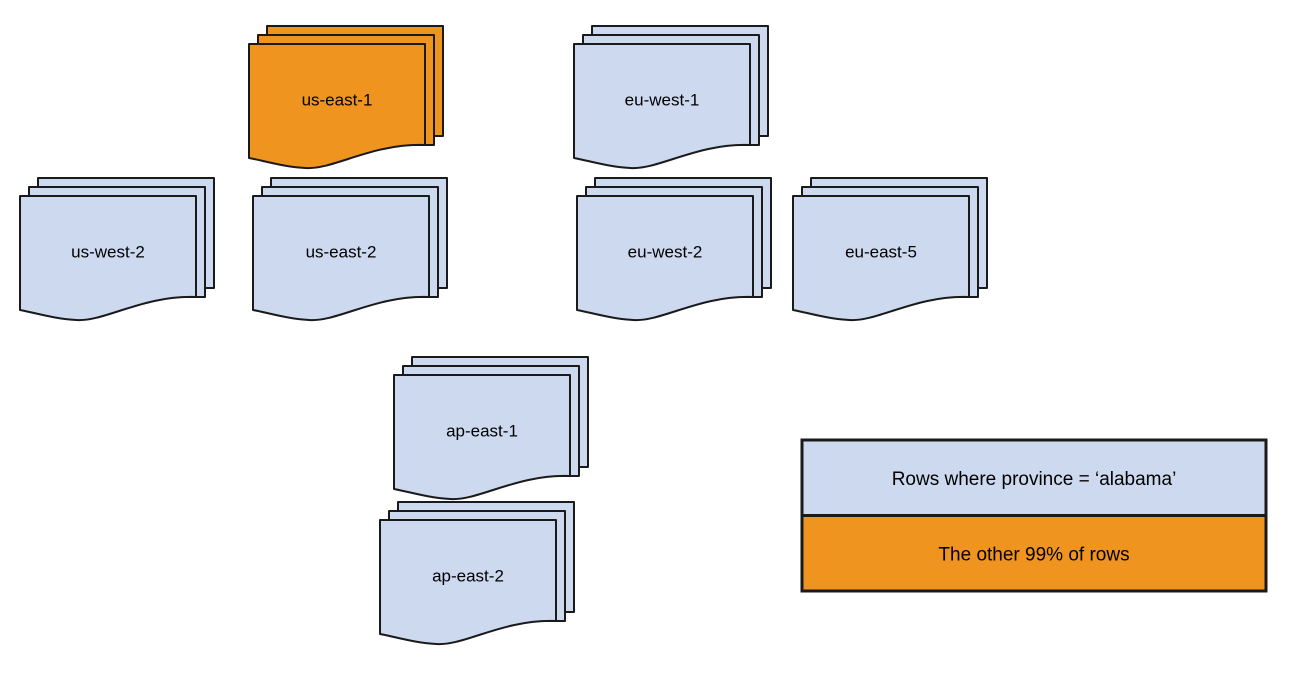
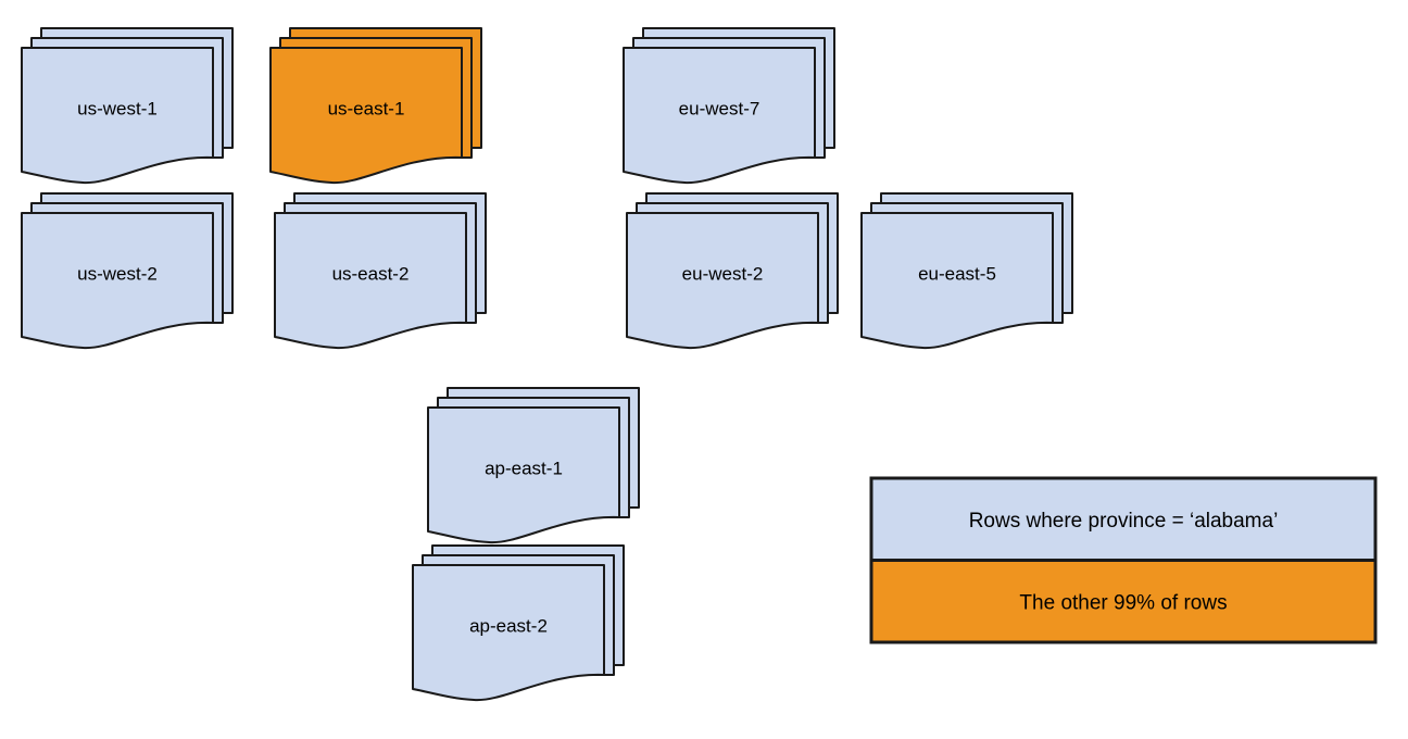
+ us-west-1
  us-east-1
- eu-west-1
+ eu-west-7
  us-west-2
  us-east-2
  eu-west-2
  eu-east-5
  ap-east-1
  ap-east-2
  Rows where province = ‘alabama’
  The other 99% of rows
